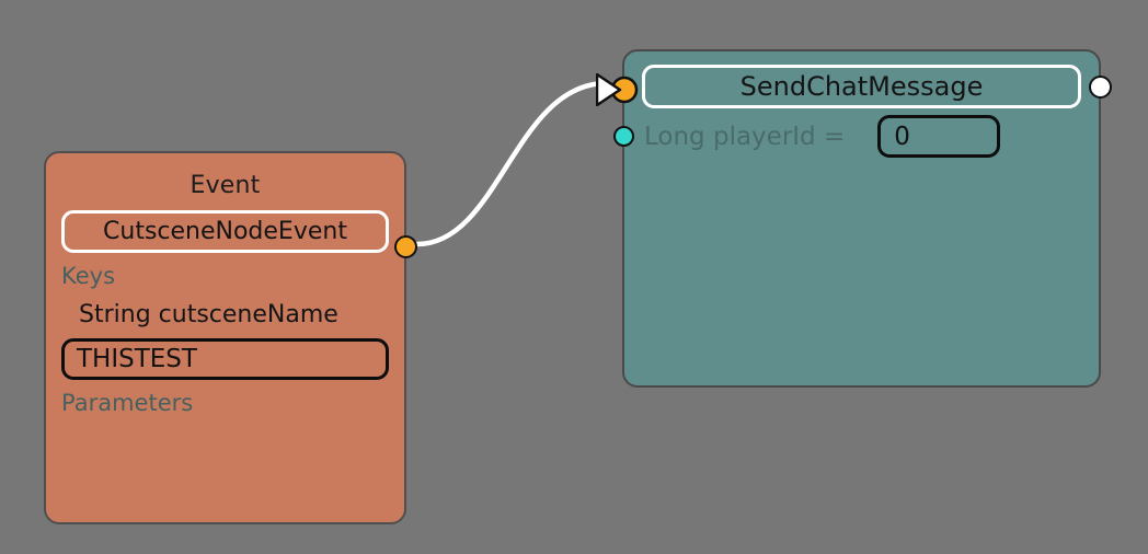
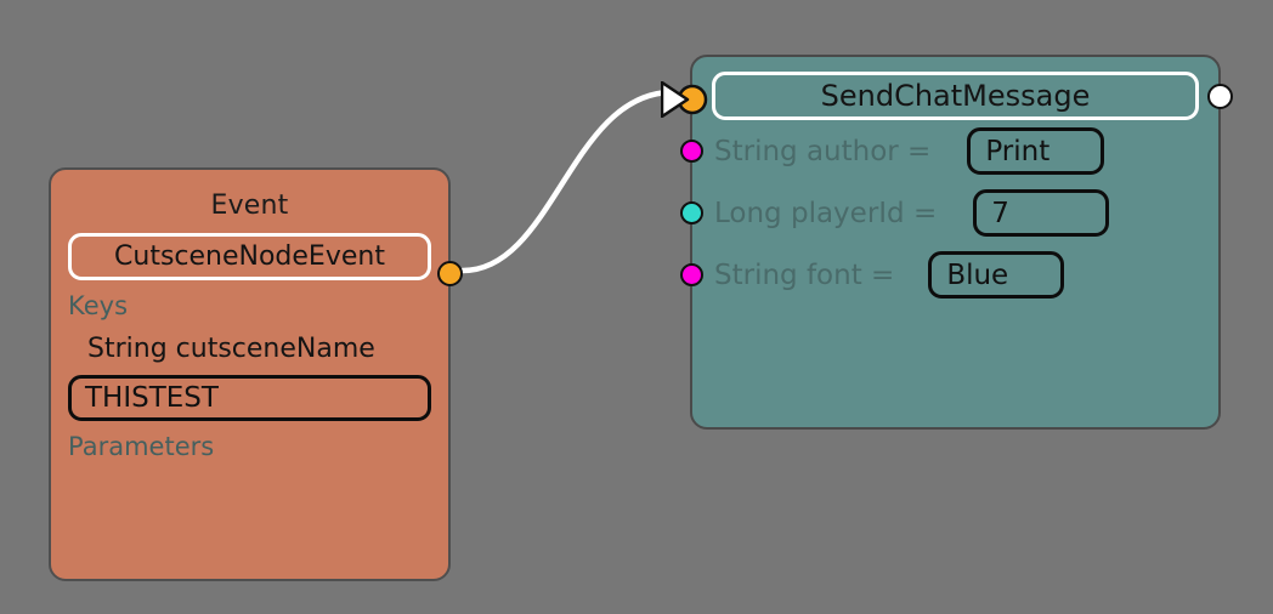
  Event
  CutsceneNodeEvent
  Keys
  String cutsceneName
  THISTEST
  Parameters
  SendChatMessage
+ String author =
+ Print
  Long playerId =
- 0
+ 7
+ String font =
+ Blue
